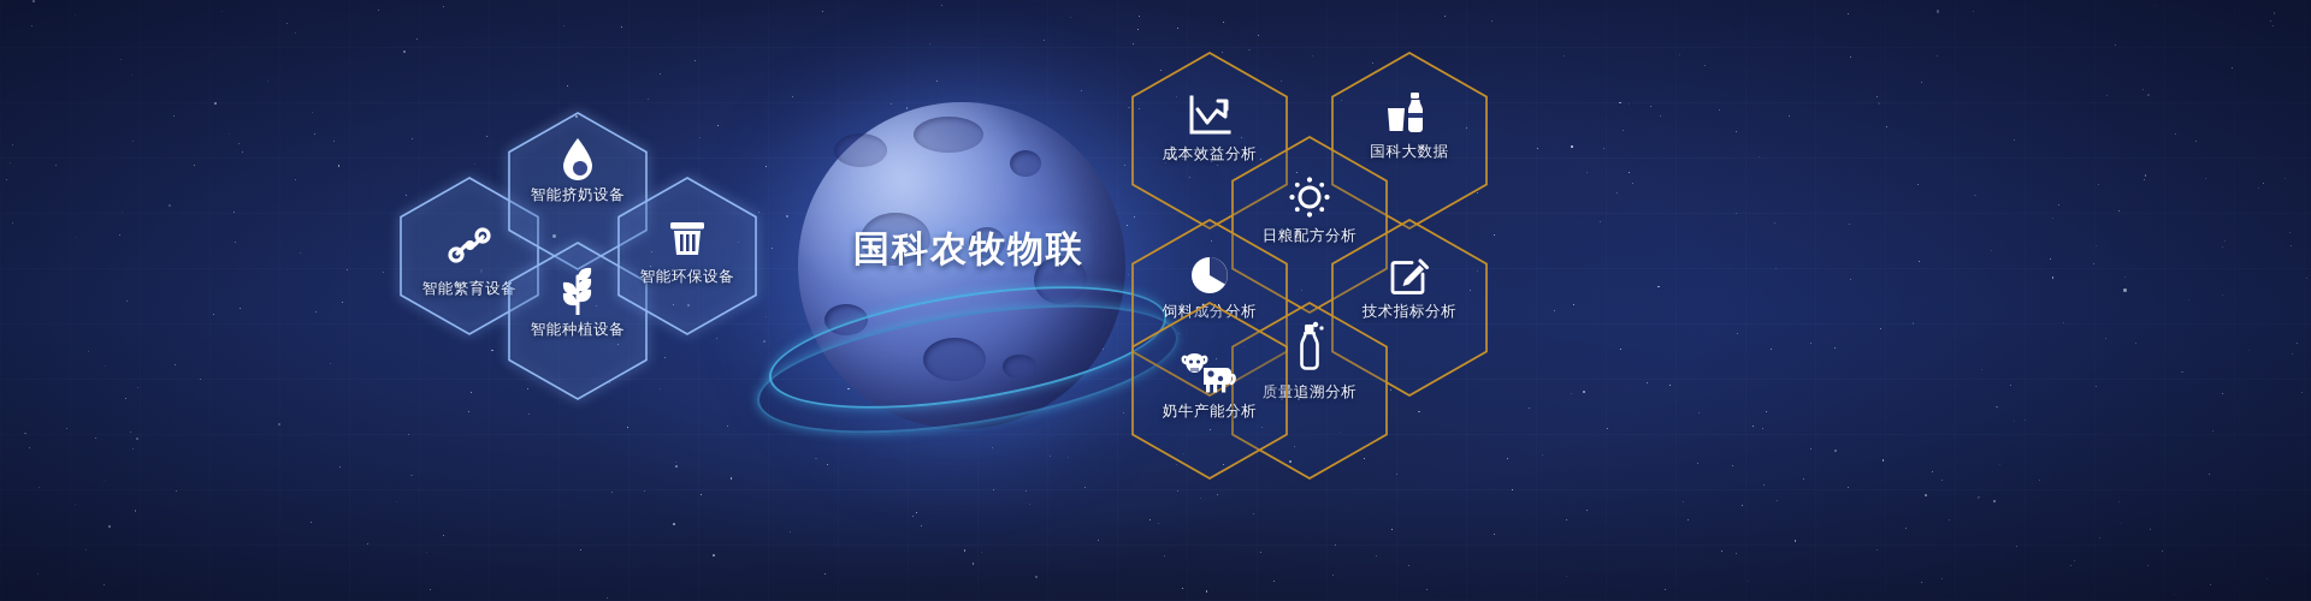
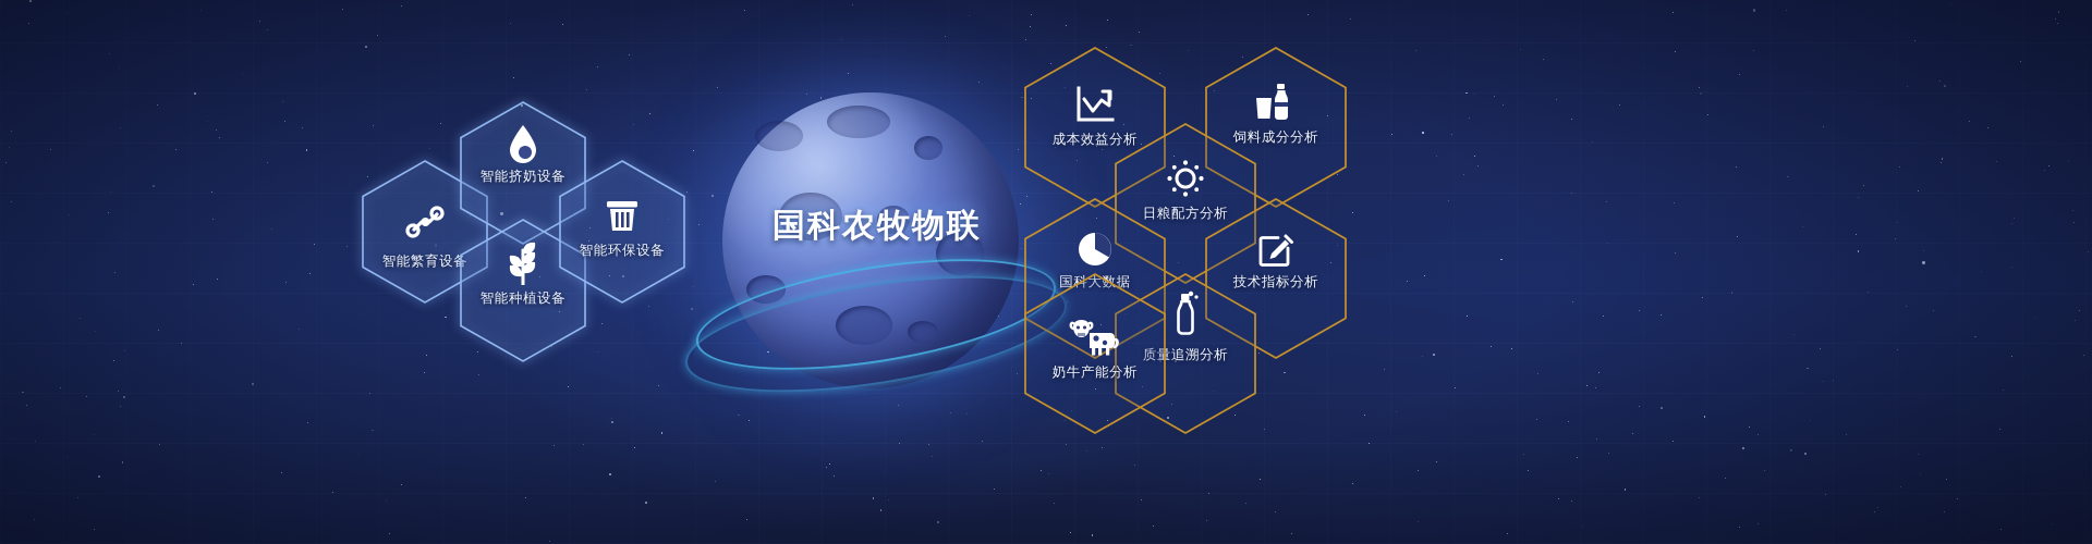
  国科农牧物联
  智能繁育设备
  智能挤奶设备
  智能种植设备
  智能环保设备
  成本效益分析
- 国科大数据
+ 饲料成分分析
  日粮配方分析
- 饲料成分分析
+ 国科大数据
  技术指标分析
  质量追溯分析
  奶牛产能分析
